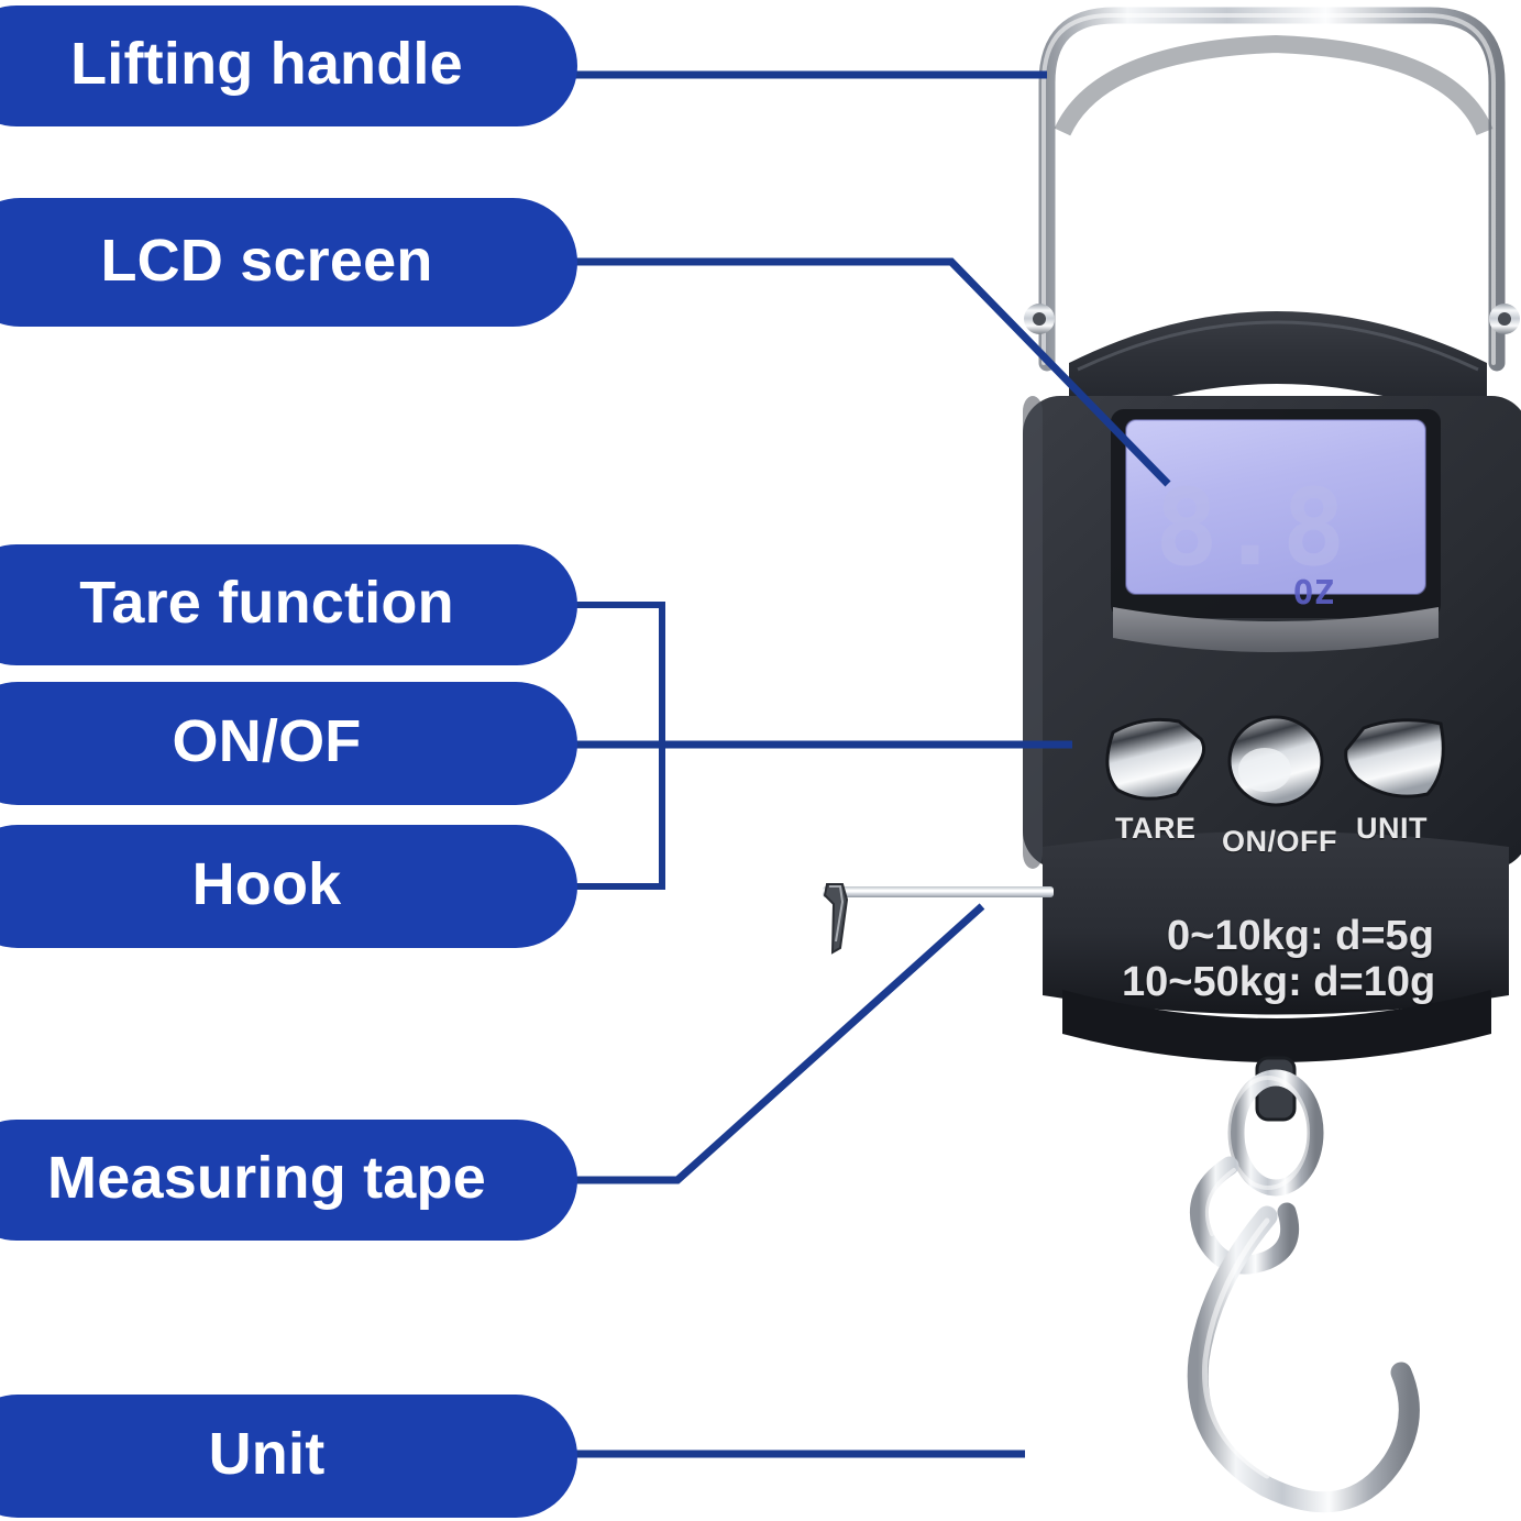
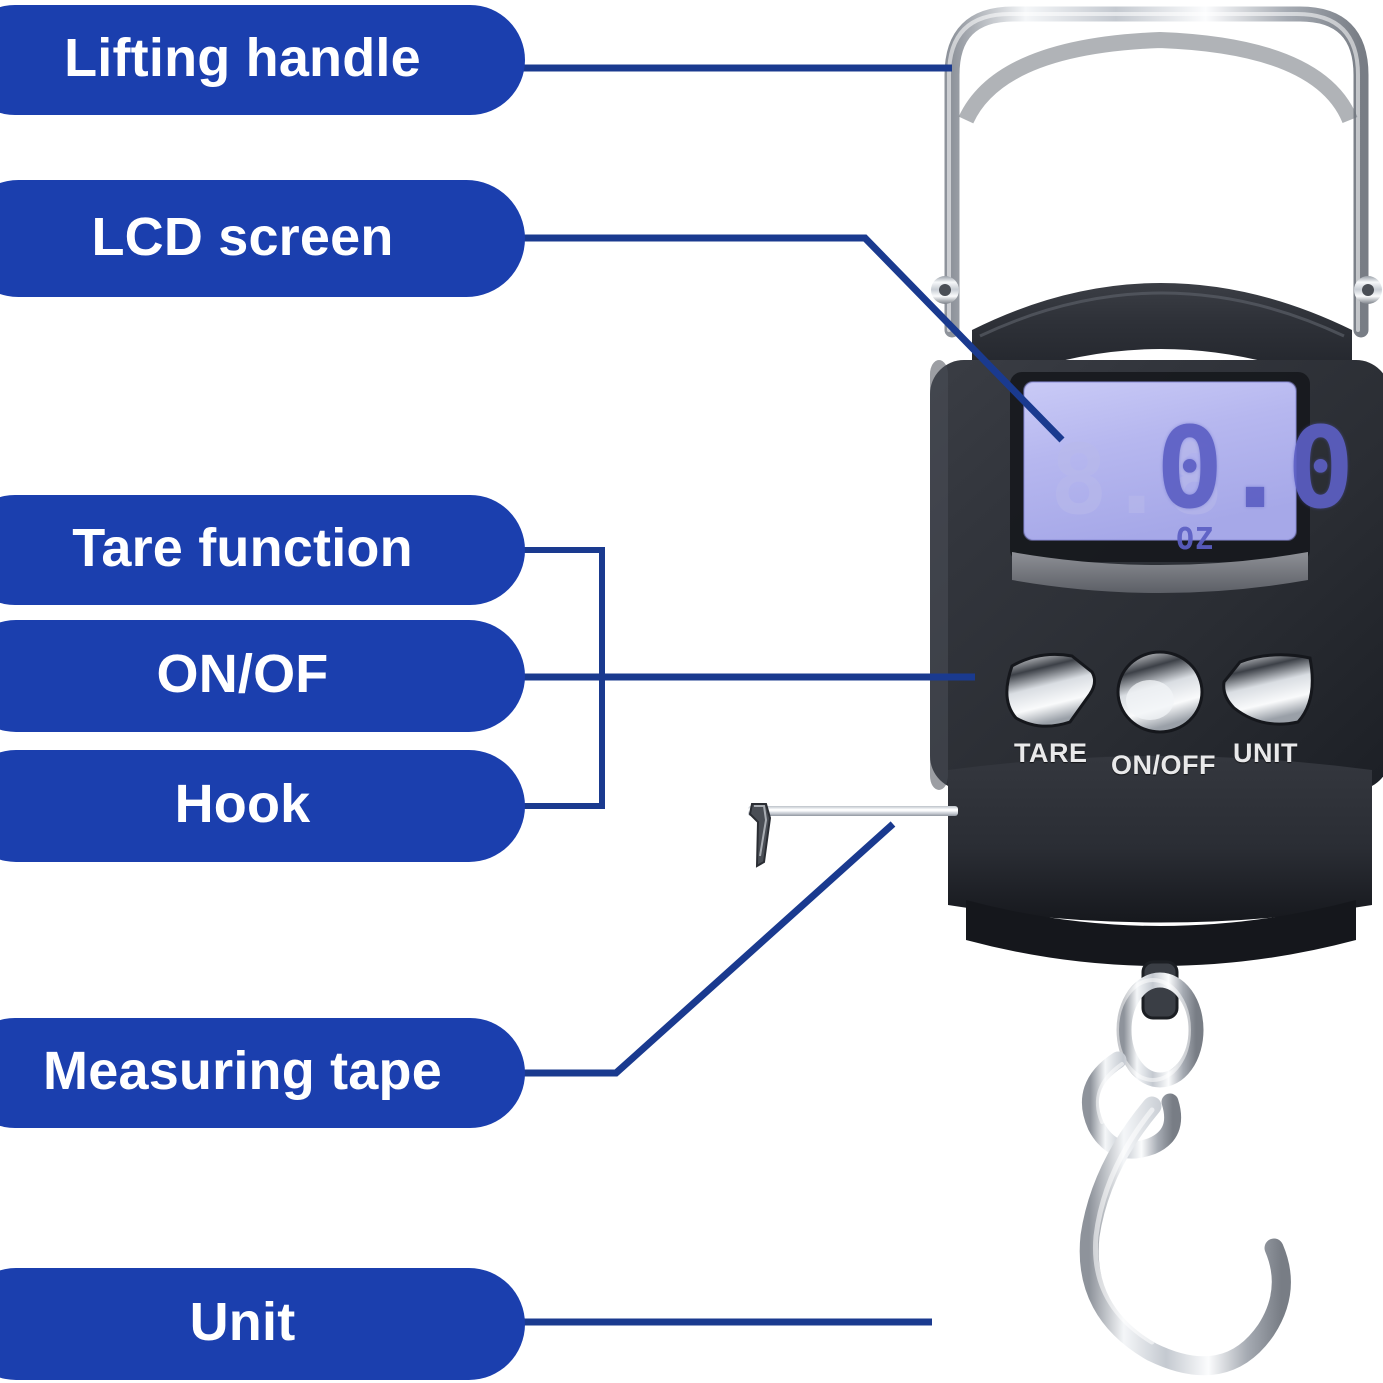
  8.8
+ 0.0
  OZ
  TARE
  ON/OFF
  UNIT
- 0~10kg: d=5g
- 10~50kg: d=10g
  Lifting handle
  LCD screen
  Tare function
  ON/OF
  Hook
  Measuring tape
  Unit
